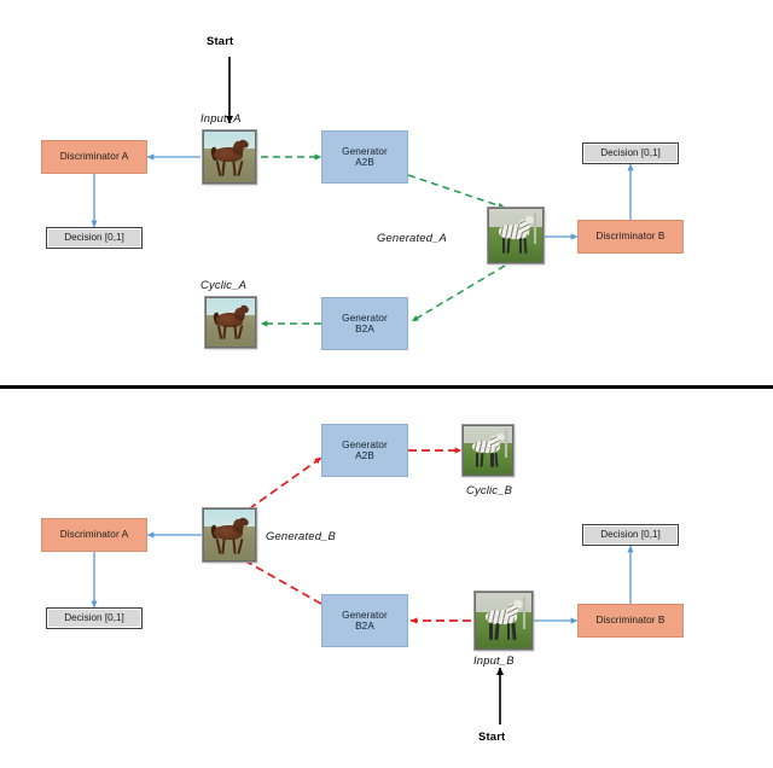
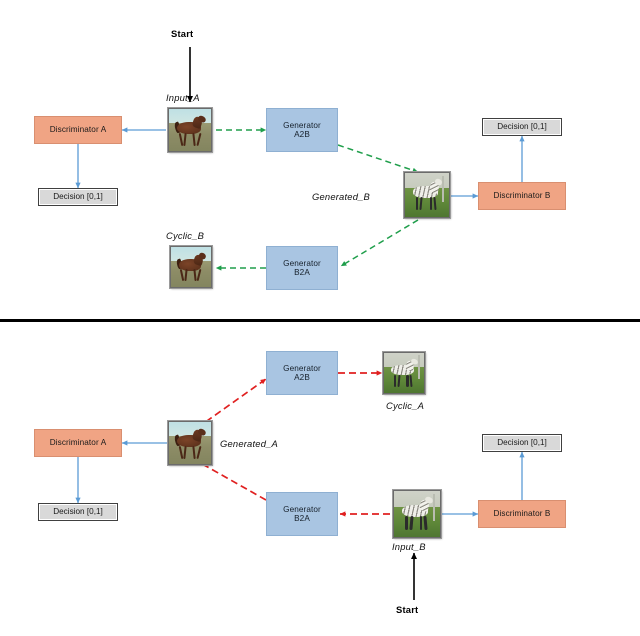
  Start
  Input_A
  Discriminator A
  Decision [0,1]
  Generator
  A2B
- Generated_A
+ Generated_B
  Discriminator B
  Decision [0,1]
- Cyclic_A
+ Cyclic_B
  Generator
  B2A
  Generator
  A2B
- Cyclic_B
+ Cyclic_A
  Discriminator A
  Decision [0,1]
- Generated_B
+ Generated_A
  Generator
  B2A
  Input_B
  Discriminator B
  Decision [0,1]
  Start
